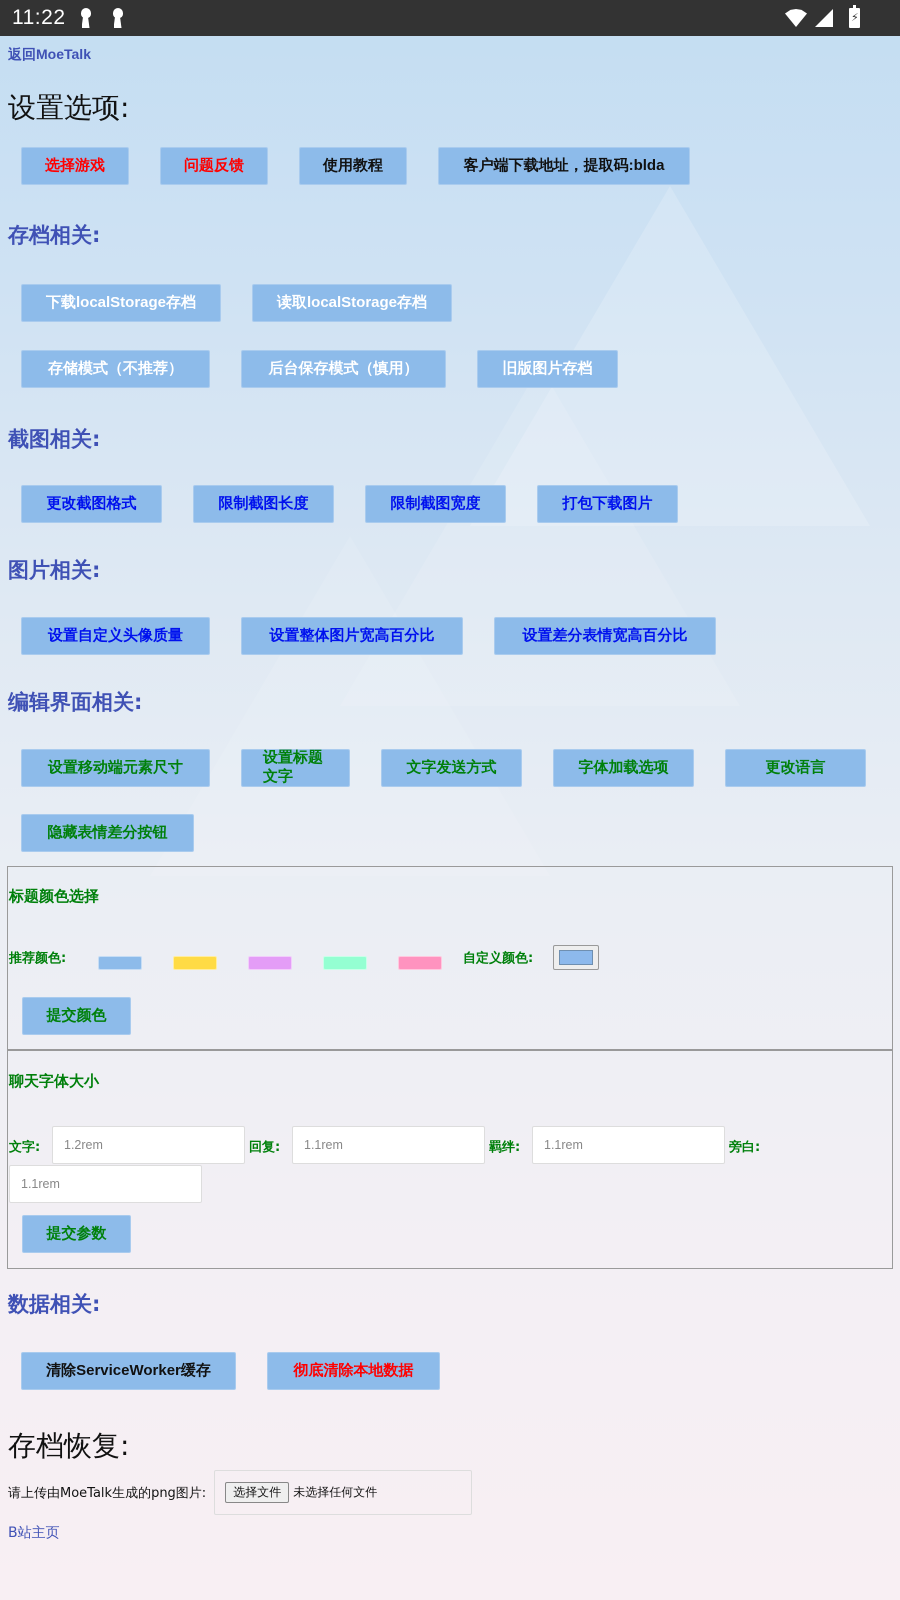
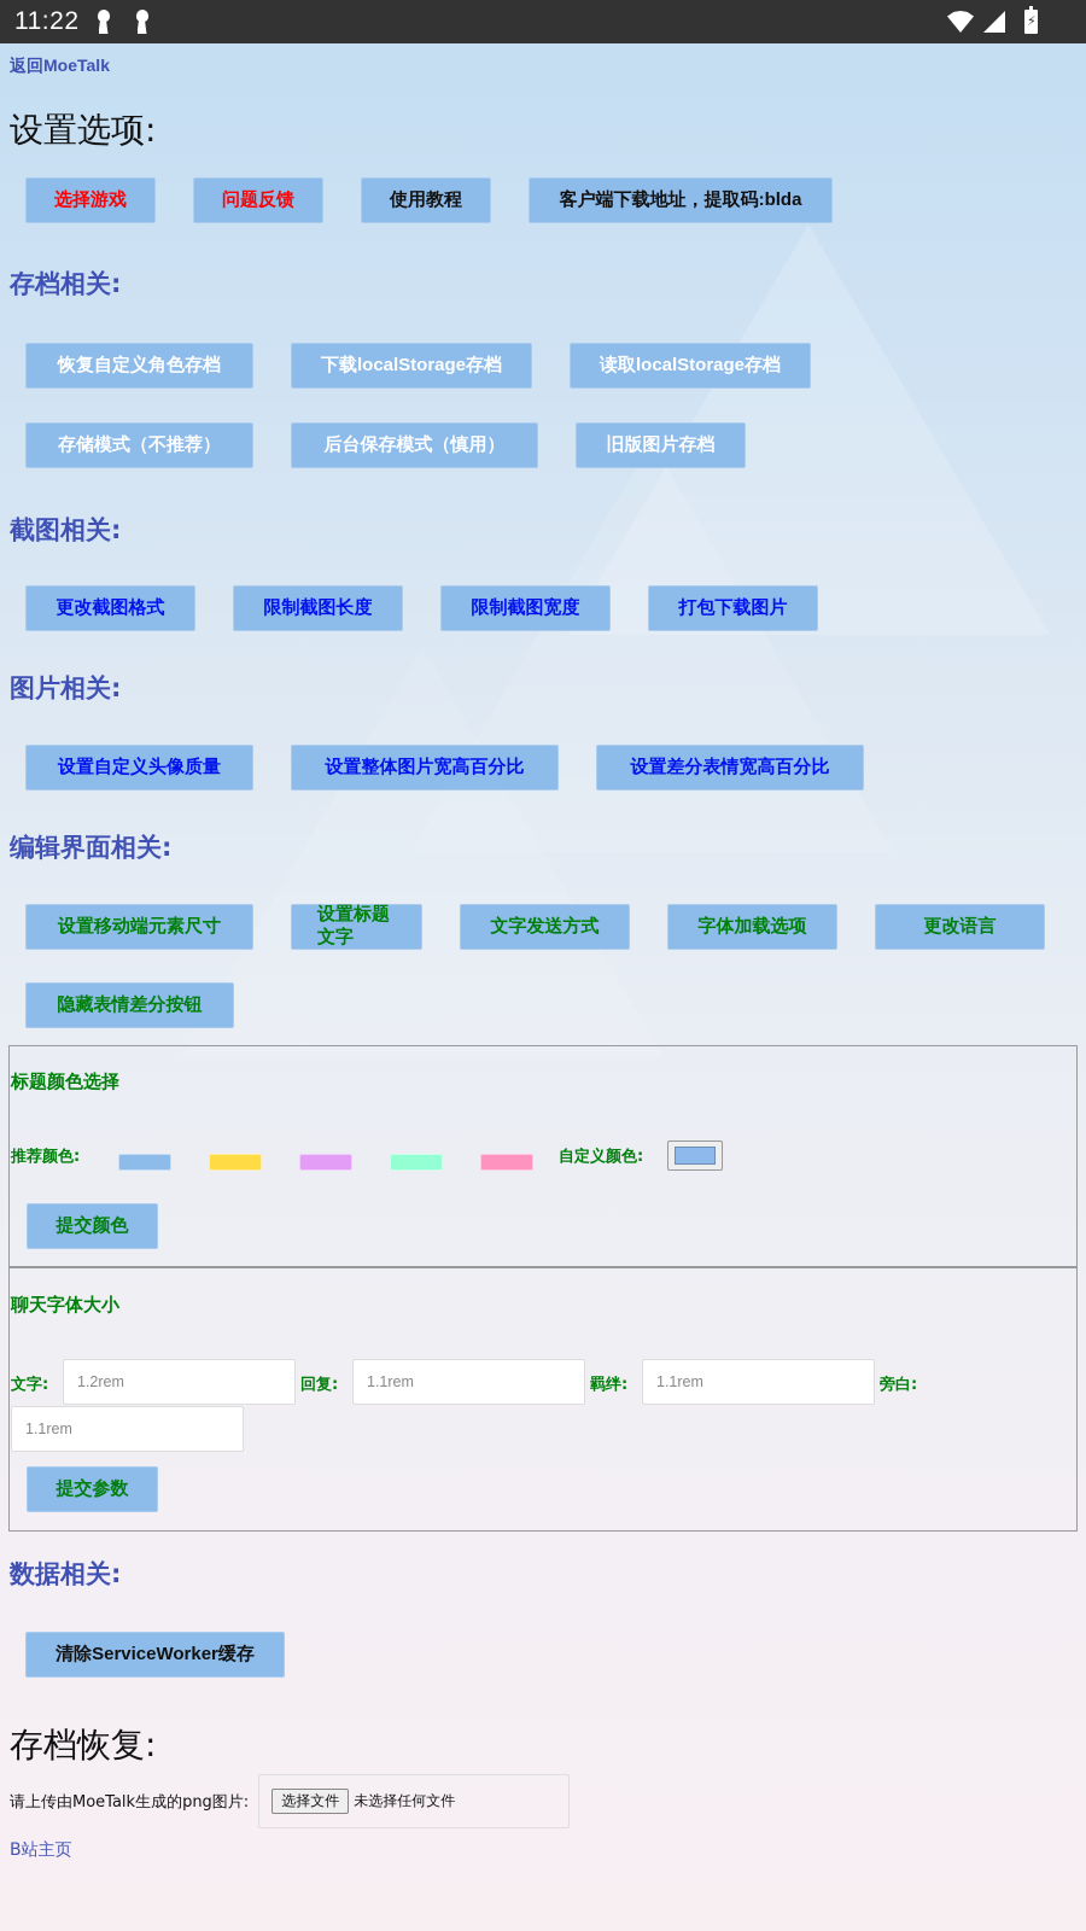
  11:22
  ⚡
  返回MoeTalk
  设置选项:
  选择游戏
  问题反馈
  使用教程
  客户端下载地址，提取码:blda
  存档相关:
+ 恢复自定义角色存档
  下载localStorage存档
  读取localStorage存档
  存储模式（不推荐）
  后台保存模式（慎用）
  旧版图片存档
  截图相关:
  更改截图格式
  限制截图长度
  限制截图宽度
  打包下载图片
  图片相关:
  设置自定义头像质量
  设置整体图片宽高百分比
  设置差分表情宽高百分比
  编辑界面相关:
  设置移动端元素尺寸
  设置标题文字
  文字发送方式
  字体加载选项
  更改语言
  隐藏表情差分按钮
  标题颜色选择
  推荐颜色:
  自定义颜色:
  提交颜色
  聊天字体大小
  文字:
  1.2rem
  回复:
  1.1rem
  羁绊:
  1.1rem
  旁白:
  1.1rem
  提交参数
  数据相关:
  清除ServiceWorker缓存
- 彻底清除本地数据
  存档恢复:
  请上传由MoeTalk生成的png图片:
  选择文件
  未选择任何文件
  B站主页
